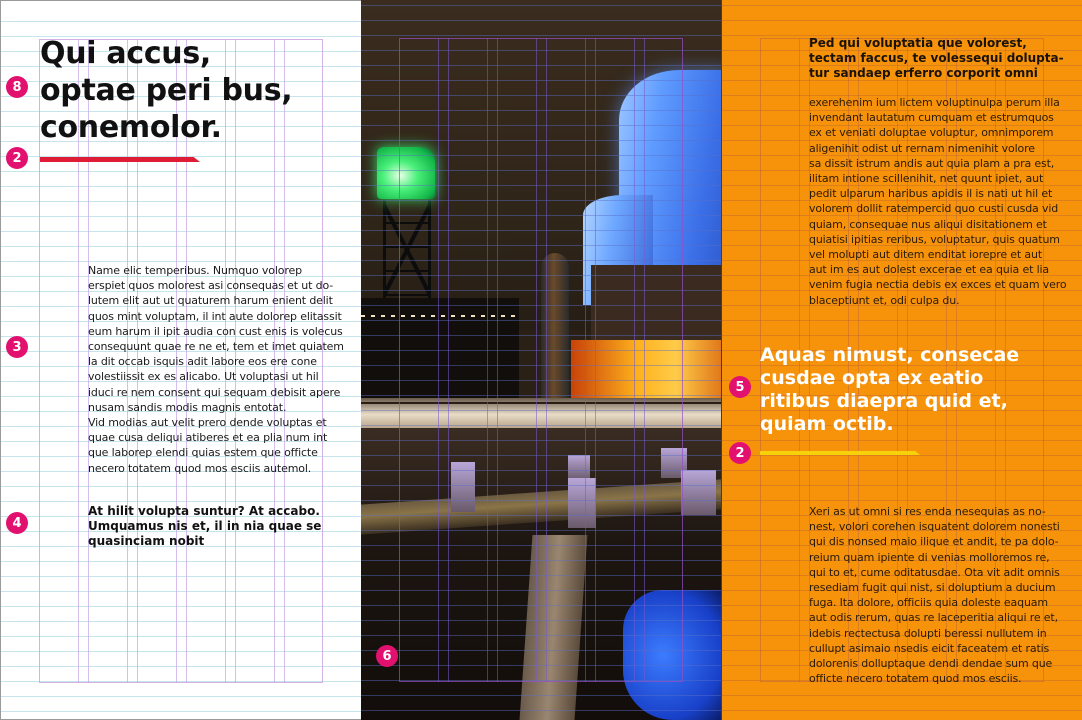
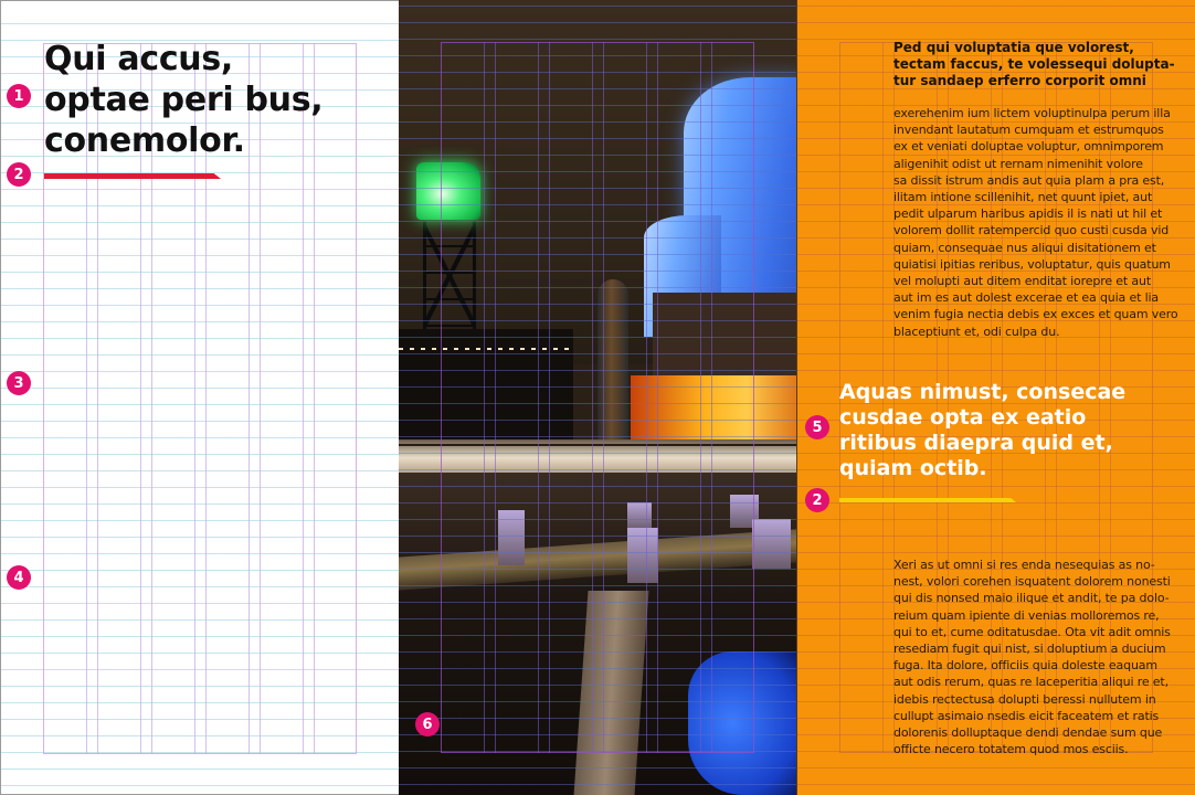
  Qui accus,
  optae peri bus,
  conemolor.
- Name elic temperibus. Numquo volorep
- erspiet quos molorest asi consequas et ut do-
- lutem elit aut ut quaturem harum enient delit
- quos mint voluptam, il int aute dolorep elitassit
- eum harum il ipit audia con cust enis is volecus
- consequunt quae re ne et, tem et imet quiatem
- la dit occab isquis adit labore eos ere cone
- volestiissit ex es alicabo. Ut voluptasi ut hil
- iduci re nem consent qui sequam debisit apere
- nusam sandis modis magnis entotat.
- Vid modias aut velit prero dende voluptas et
- quae cusa deliqui atiberes et ea plia num int
- que laborep elendi quias estem que officte
- necero totatem quod mos esciis autemol.
- At hilit volupta suntur? At accabo.
- Umquamus nis et, il in nia quae se
- quasinciam nobit
- 8
+ 1
  2
  3
  4
  6
  Ped qui voluptatia que volorest,
  tectam faccus, te volessequi dolupta-
  tur sandaep erferro corporit omni
  exerehenim ium lictem voluptinulpa perum illa
  invendant lautatum cumquam et estrumquos
  ex et veniati doluptae voluptur, omnimporem
  aligenihit odist ut rernam nimenihit volore
  sa dissit istrum andis aut quia plam a pra est,
  ilitam intione scillenihit, net quunt ipiet, aut
  pedit ulparum haribus apidis il is nati ut hil et
  volorem dollit ratempercid quo custi cusda vid
  quiam, consequae nus aliqui disitationem et
  quiatisi ipitias reribus, voluptatur, quis quatum
  vel molupti aut ditem enditat iorepre et aut
  aut im es aut dolest excerae et ea quia et lia
  venim fugia nectia debis ex exces et quam vero
  blaceptiunt et, odi culpa du.
  Aquas nimust, consecae
  cusdae opta ex eatio
  ritibus diaepra quid et,
  quiam octib.
  Xeri as ut omni si res enda nesequias as no-
  nest, volori corehen isquatent dolorem nonesti
  qui dis nonsed maio ilique et andit, te pa dolo-
  reium quam ipiente di venias molloremos re,
  qui to et, cume oditatusdae. Ota vit adit omnis
  resediam fugit qui nist, si doluptium a ducium
  fuga. Ita dolore, officiis quia doleste eaquam
  aut odis rerum, quas re laceperitia aliqui re et,
  idebis rectectusa dolupti beressi nullutem in
  cullupt asimaio nsedis eicit faceatem et ratis
  dolorenis dolluptaque dendi dendae sum que
  officte necero totatem quod mos esciis.
  5
  2
